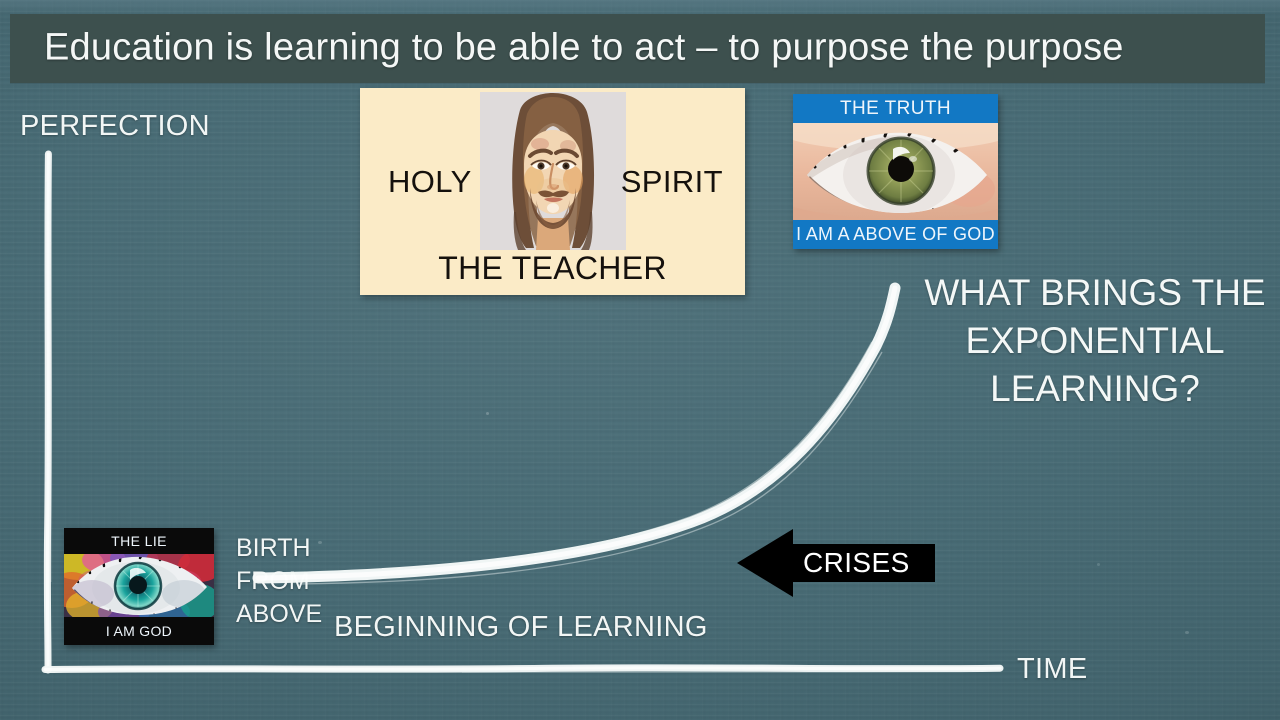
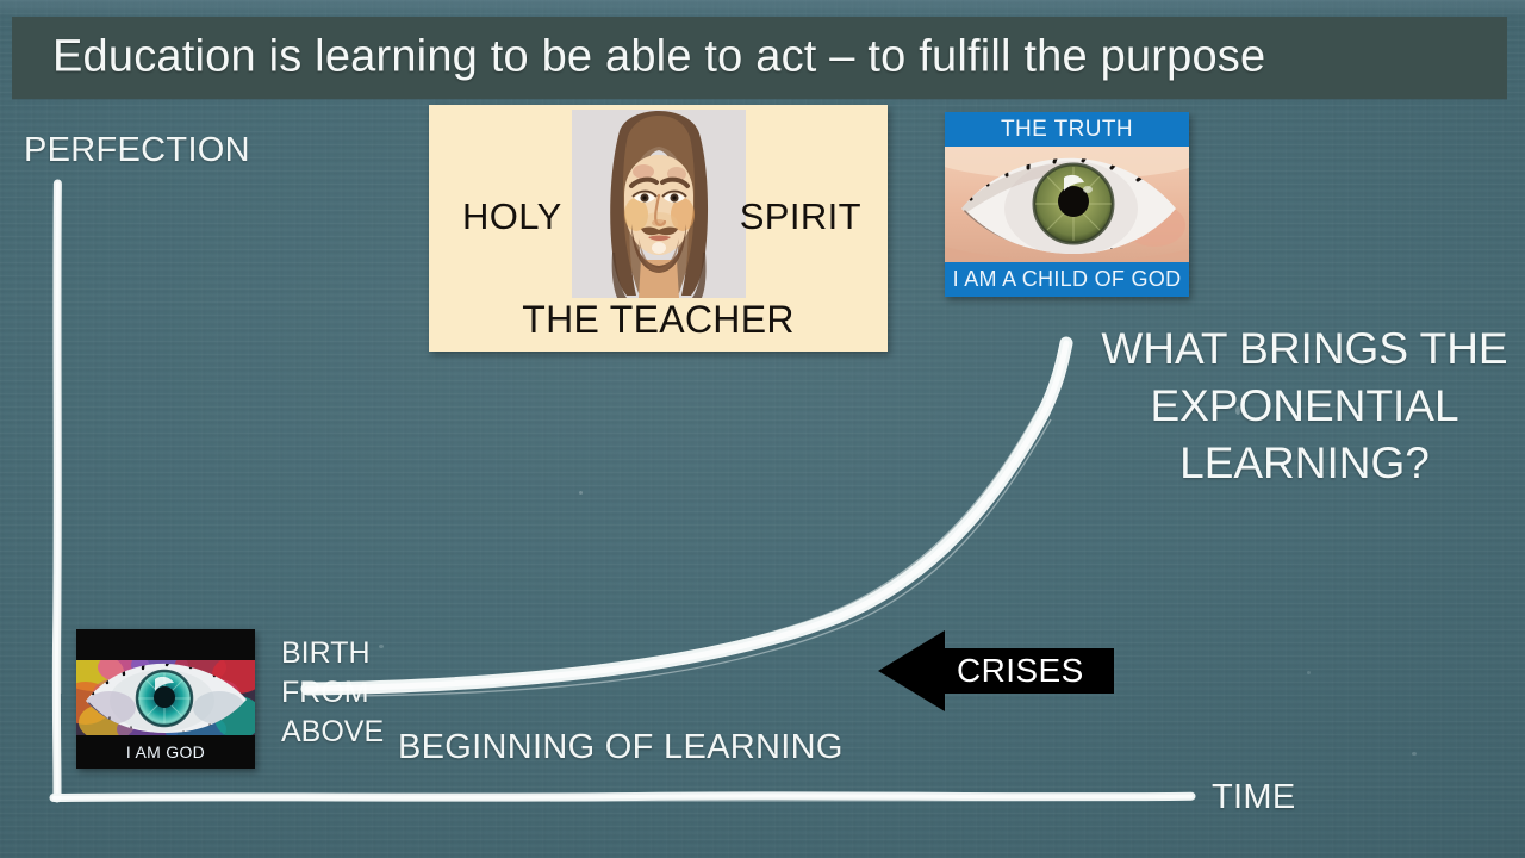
- Education is learning to be able to act – to purpose the purpose
+ Education is learning to be able to act – to fulfill the purpose
  PERFECTION
  TIME
  BEGINNING OF LEARNING
  BIRTH
  ABOVE
  WHAT BRINGS THE
  EXPONENTIAL
  LEARNING?
  HOLY
  SPIRIT
  THE TEACHER
  THE TRUTH
- I AM A ABOVE OF GOD
+ I AM A CHILD OF GOD
- THE LIE
  I AM GOD
  CRISES
